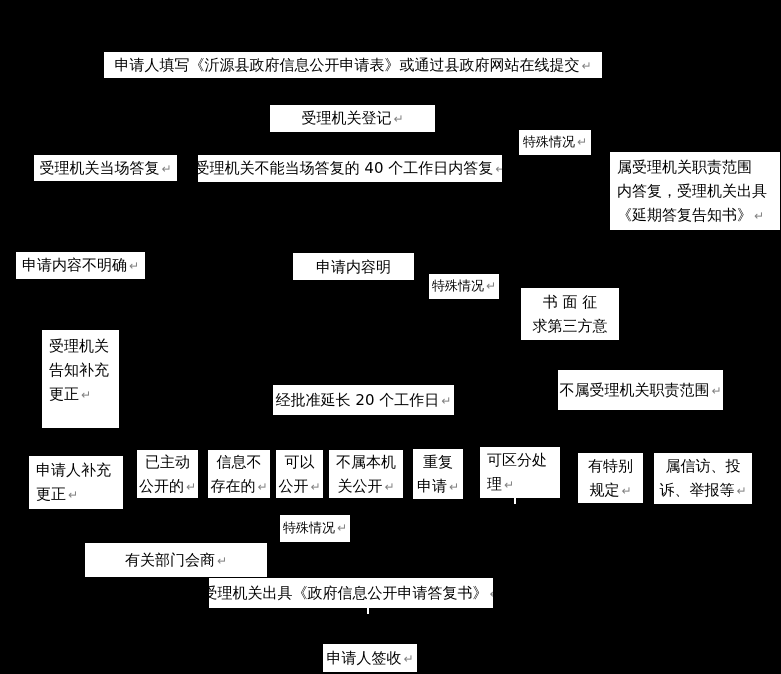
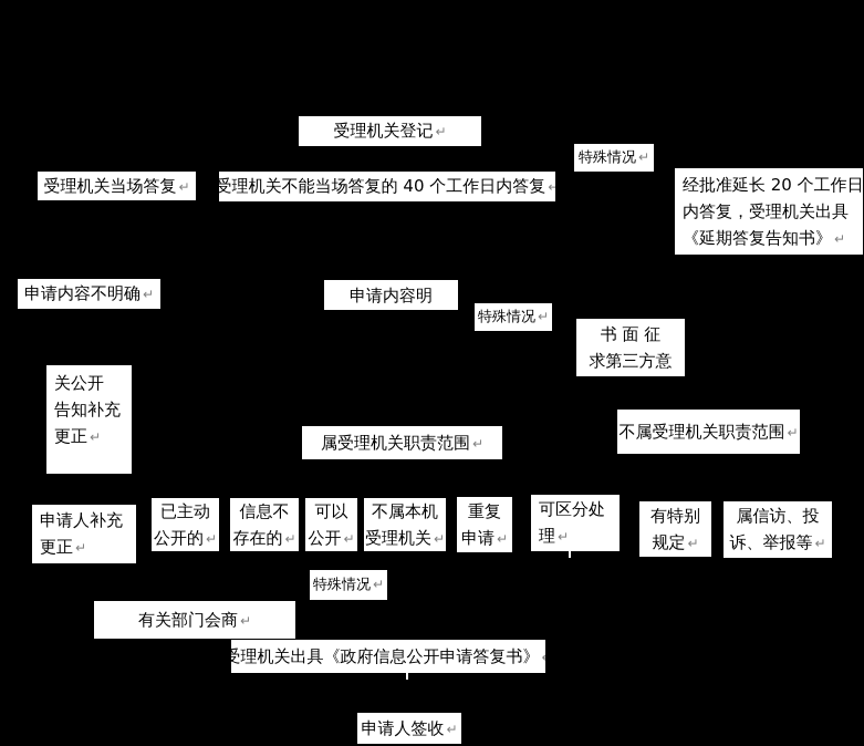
- 申请人填写《沂源县政府信息公开申请表》或通过县政府网站在线提交 ↵
  受理机关登记 ↵
  特殊情况 ↵
  受理机关当场答复 ↵
  受理机关不能当场答复的 40 个工作日内答复 ↵
- 属受理机关职责范围
+ 经批准延长 20 个工作日
  内答复，受理机关出具
  《延期答复告知书》 ↵
  申请内容不明确 ↵
  申请内容明
  特殊情况 ↵
  书 面 征
  求第三方意
- 受理机关
+ 关公开
  告知补充
  更正 ↵
- 经批准延长 20 个工作日 ↵
+ 属受理机关职责范围 ↵
  不属受理机关职责范围 ↵
  申请人补充
  更正 ↵
  已主动
  公开的 ↵
  信息不
  存在的 ↵
  可以
  公开 ↵
  不属本机
- 关公开 ↵
+ 受理机关 ↵
  重复
  申请 ↵
  可区分处
  理 ↵
  有特别
  规定 ↵
  属信访、投
  诉、举报等 ↵
  特殊情况 ↵
  有关部门会商 ↵
  受理机关出具《政府信息公开申请答复书》
  申请人签收 ↵
